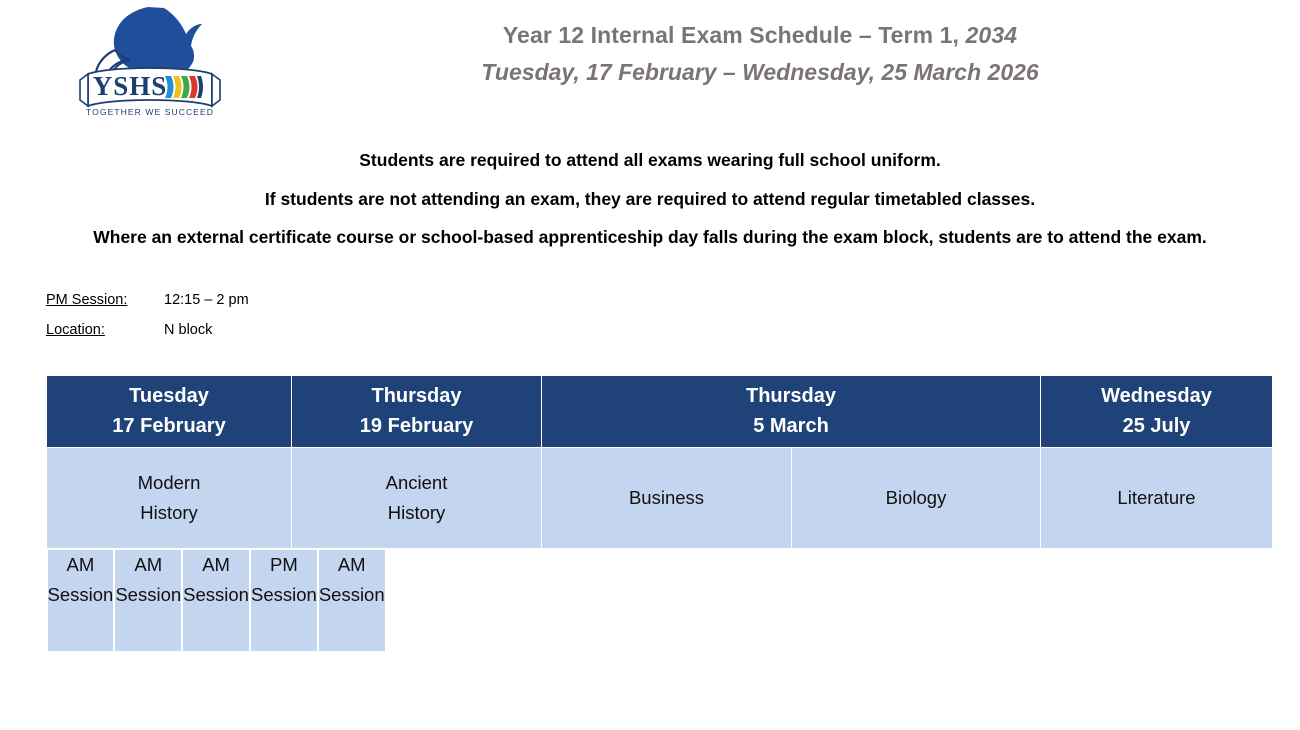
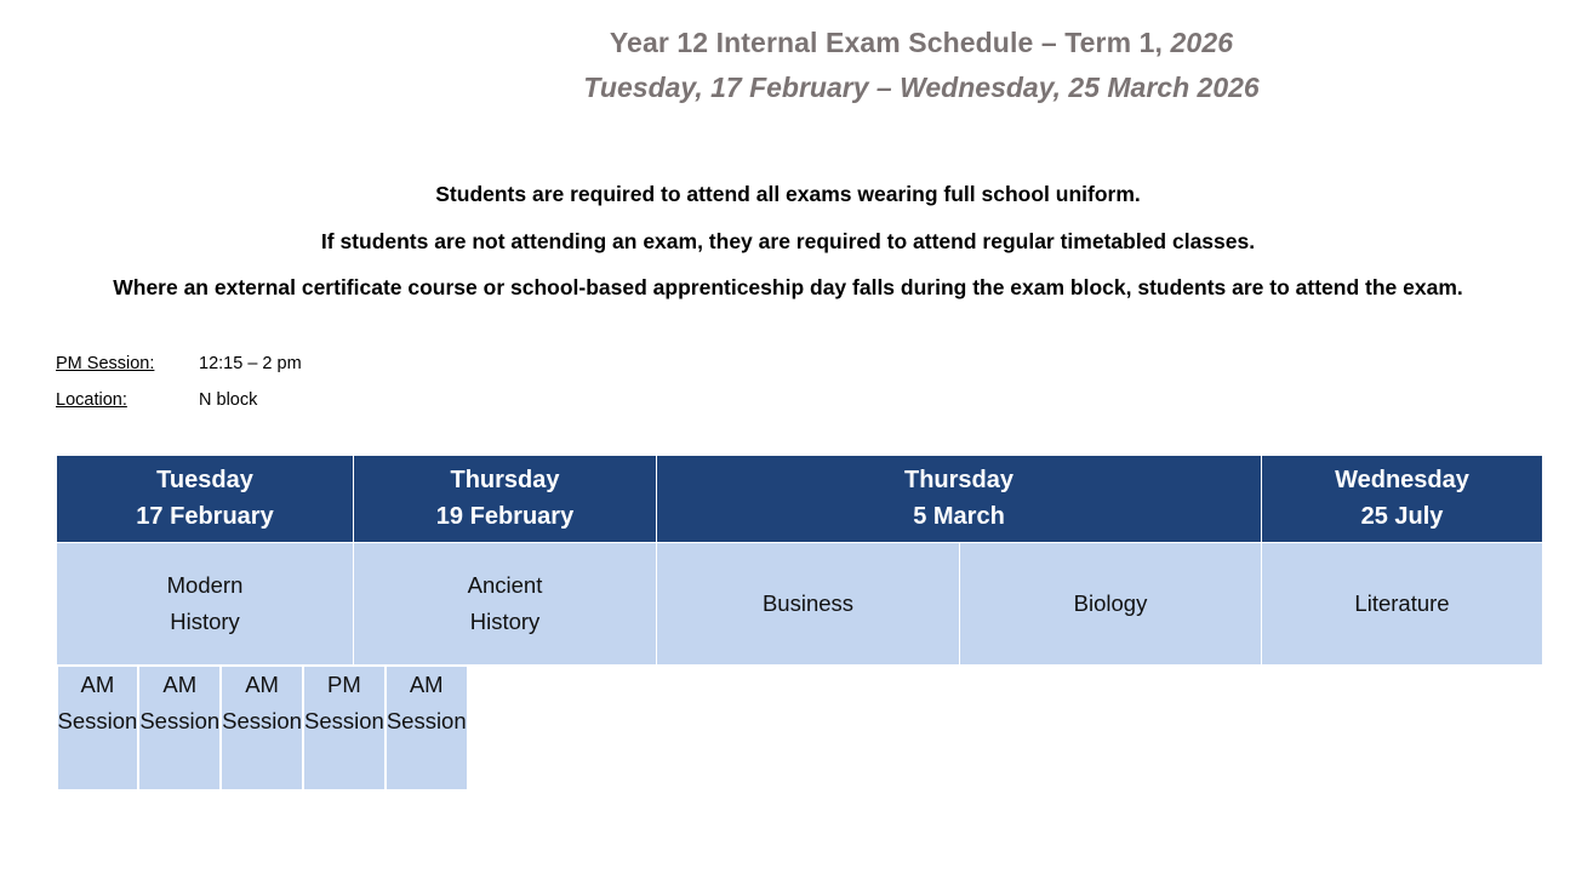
- YSHS
- TOGETHER WE SUCCEED
- Year 12 Internal Exam Schedule – Term 1, 2034
+ Year 12 Internal Exam Schedule – Term 1, 2026
  Tuesday, 17 February – Wednesday, 25 March 2026
  Students are required to attend all exams wearing full school uniform.
  If students are not attending an exam, they are required to attend regular timetabled classes.
  Where an external certificate course or school-based apprenticeship day falls during the exam block, students are to attend the exam.
  PM Session:
  12:15 – 2 pm
  Location:
  N block
  Tuesday 17 February	Thursday 19 February	Thursday 5 March	Wednesday 25 July
  Modern History	Ancient History	Business	Biology	Literature
  AM
  Session
  AM
  Session
  AM
  Session
  PM
  Session
  AM
  Session
